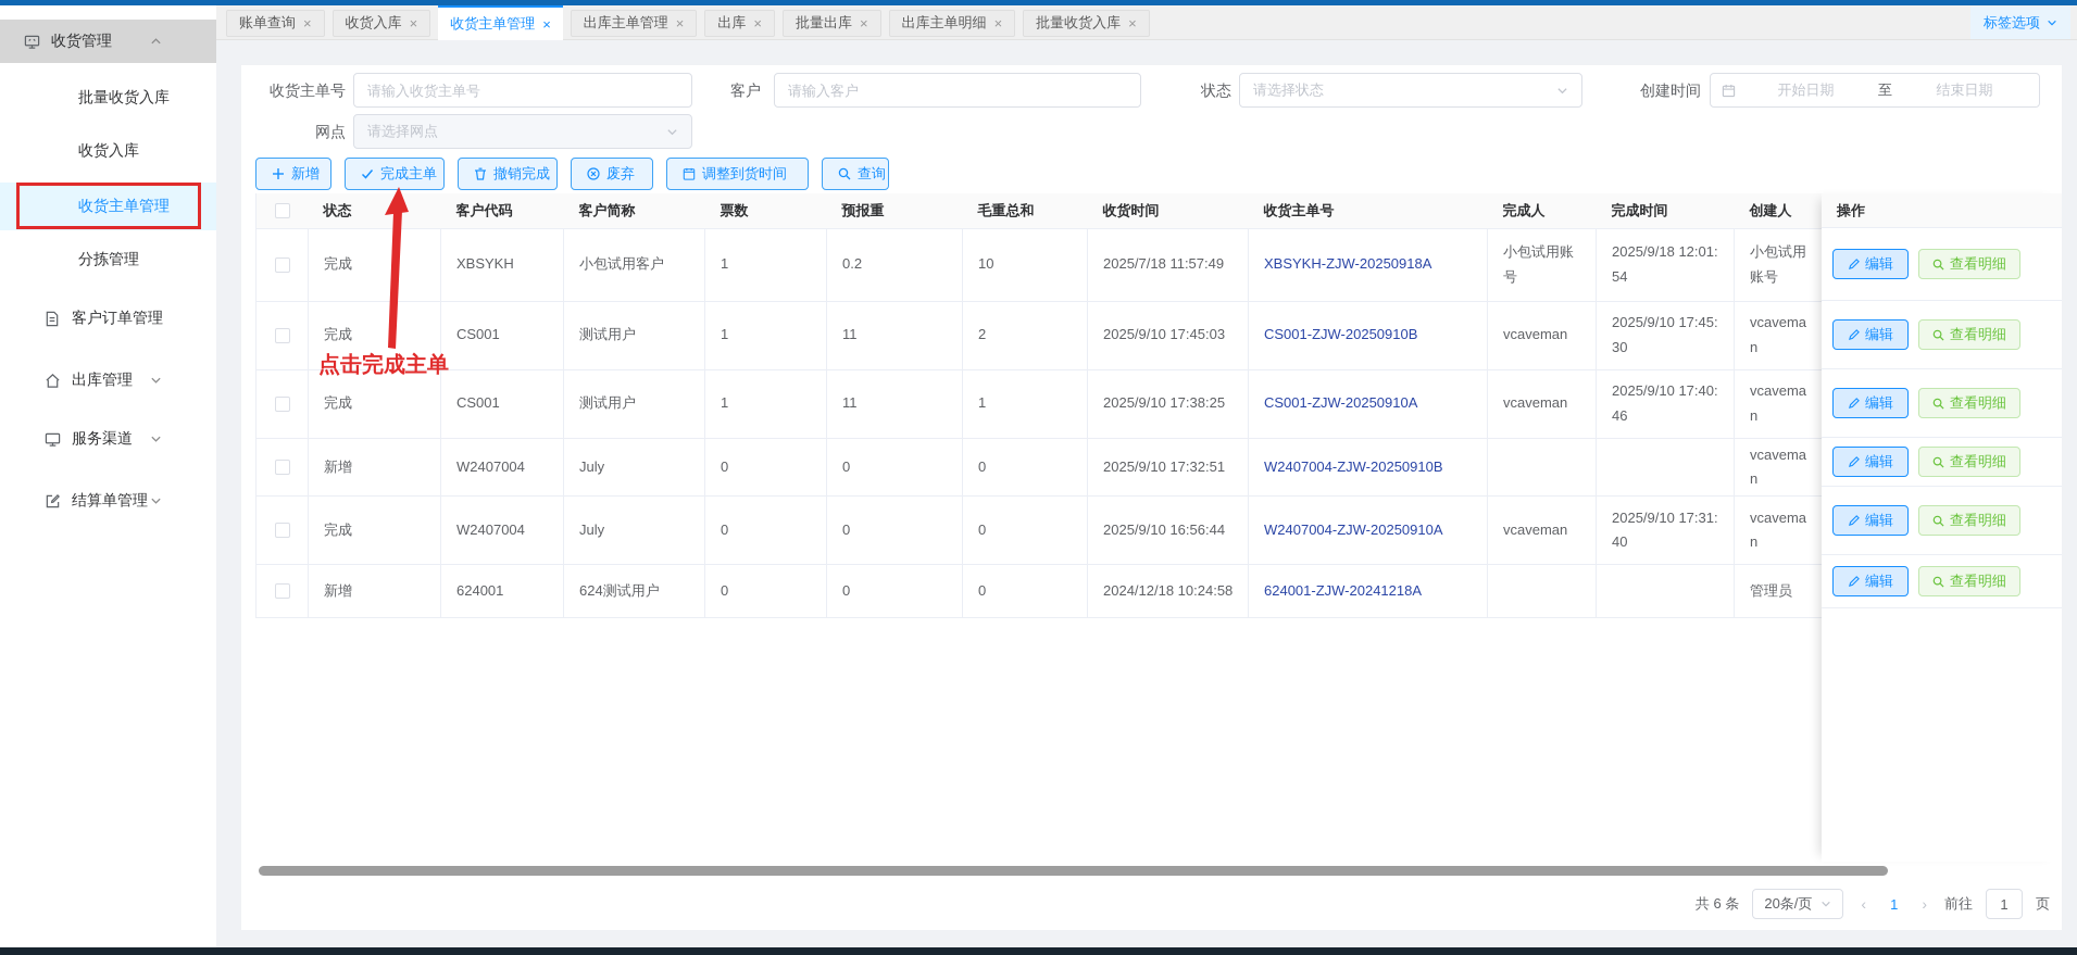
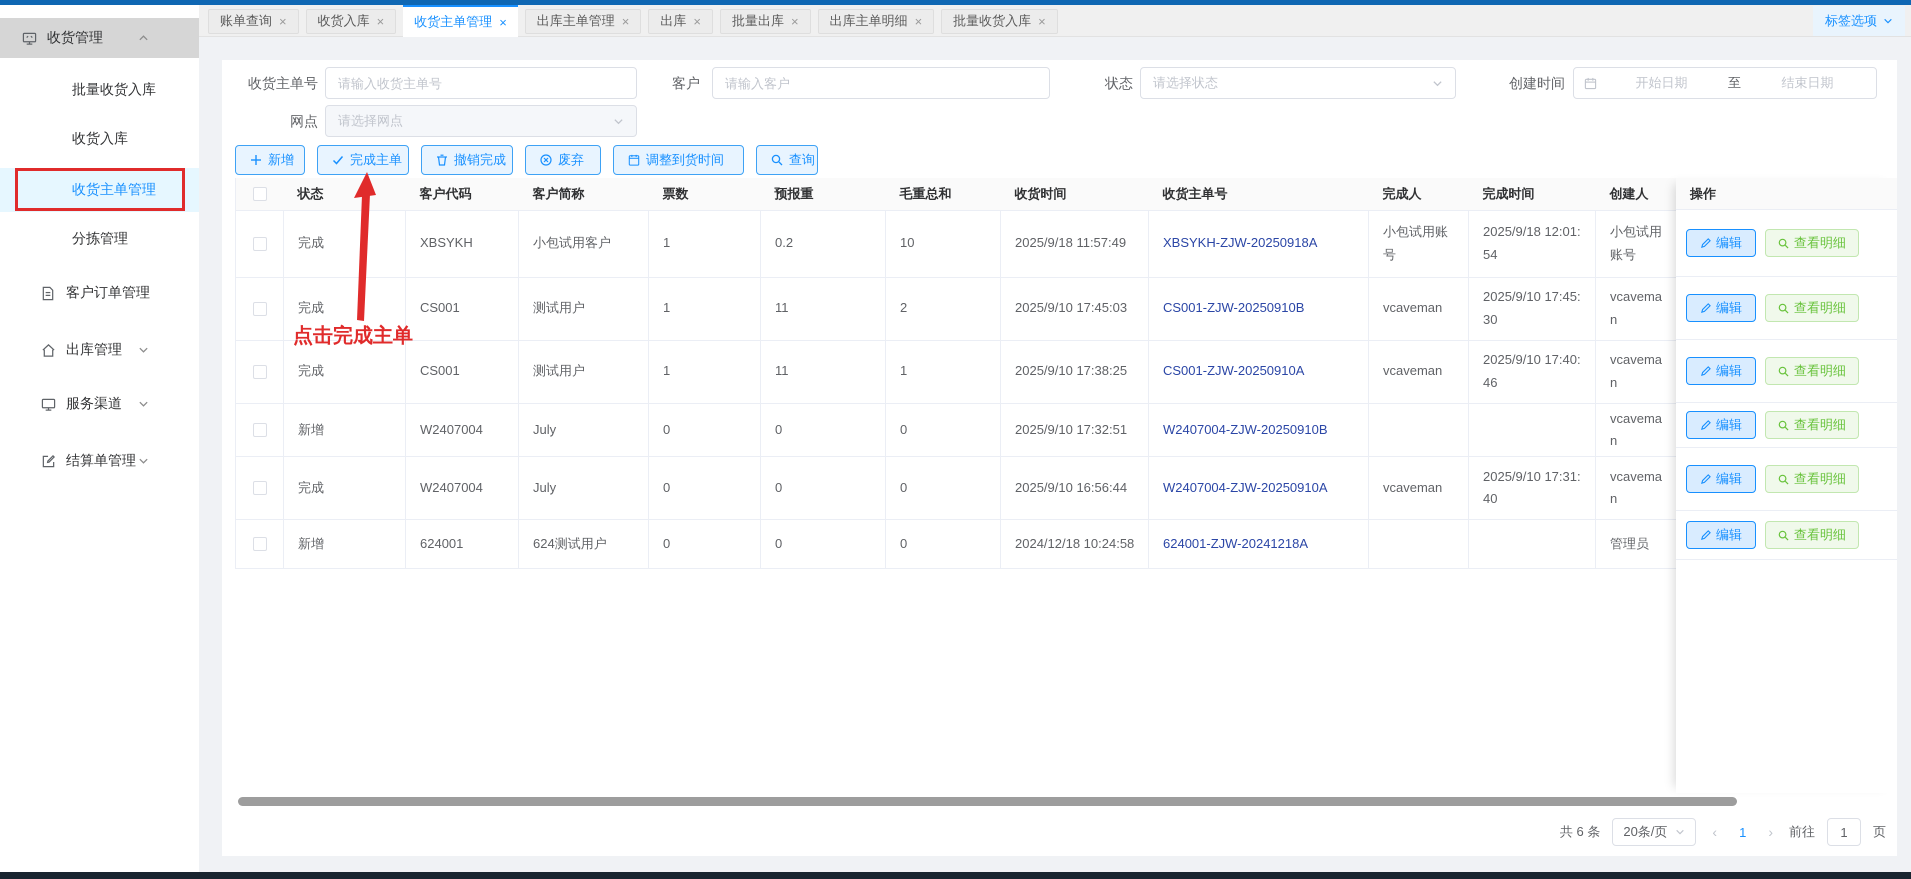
  收货管理
  批量收货入库
  收货入库
  收货主单管理
  分拣管理
  客户订单管理
  出库管理
  服务渠道
  结算单管理
  账单查询
  ×
  收货入库
  ×
  收货主单管理
  ×
  出库主单管理
  ×
  出库
  ×
  批量出库
  ×
  出库主单明细
  ×
  批量收货入库
  ×
  标签选项
  收货主单号
  请输入收货主单号
  客户
  请输入客户
  状态
  请选择状态
  创建时间
  开始日期
  至
  结束日期
  网点
  请选择网点
  新增
  完成主单
  撤销完成
  废弃
  调整到货时间
  查询
  	状态	客户代码	客户简称	票数	预报重	毛重总和	收货时间	收货主单号	完成人	完成时间	创建人
- 	完成	XBSYKH	小包试用客户	1	0.2	10	2025/7/18 11:57:49	XBSYKH-ZJW-20250918A	小包试用账号	2025/9/18 12:01:54	小包试用账号
+ 	完成	XBSYKH	小包试用客户	1	0.2	10	2025/9/18 11:57:49	XBSYKH-ZJW-20250918A	小包试用账号	2025/9/18 12:01:54	小包试用账号
  	完成	CS001	测试用户	1	11	2	2025/9/10 17:45:03	CS001-ZJW-20250910B	vcaveman	2025/9/10 17:45:30	vcaveman
  	完成	CS001	测试用户	1	11	1	2025/9/10 17:38:25	CS001-ZJW-20250910A	vcaveman	2025/9/10 17:40:46	vcaveman
  	新增	W2407004	July	0	0	0	2025/9/10 17:32:51	W2407004-ZJW-20250910B			vcaveman
  	完成	W2407004	July	0	0	0	2025/9/10 16:56:44	W2407004-ZJW-20250910A	vcaveman	2025/9/10 17:31:40	vcaveman
  	新增	624001	624测试用户	0	0	0	2024/12/18 10:24:58	624001-ZJW-20241218A			管理员
  操作
  编辑
  查看明细
  编辑
  查看明细
  编辑
  查看明细
  编辑
  查看明细
  编辑
  查看明细
  编辑
  查看明细
  共 6 条
  20条/页
  ‹
  1
  ›
  前往
  1
  页
  点击完成主单
